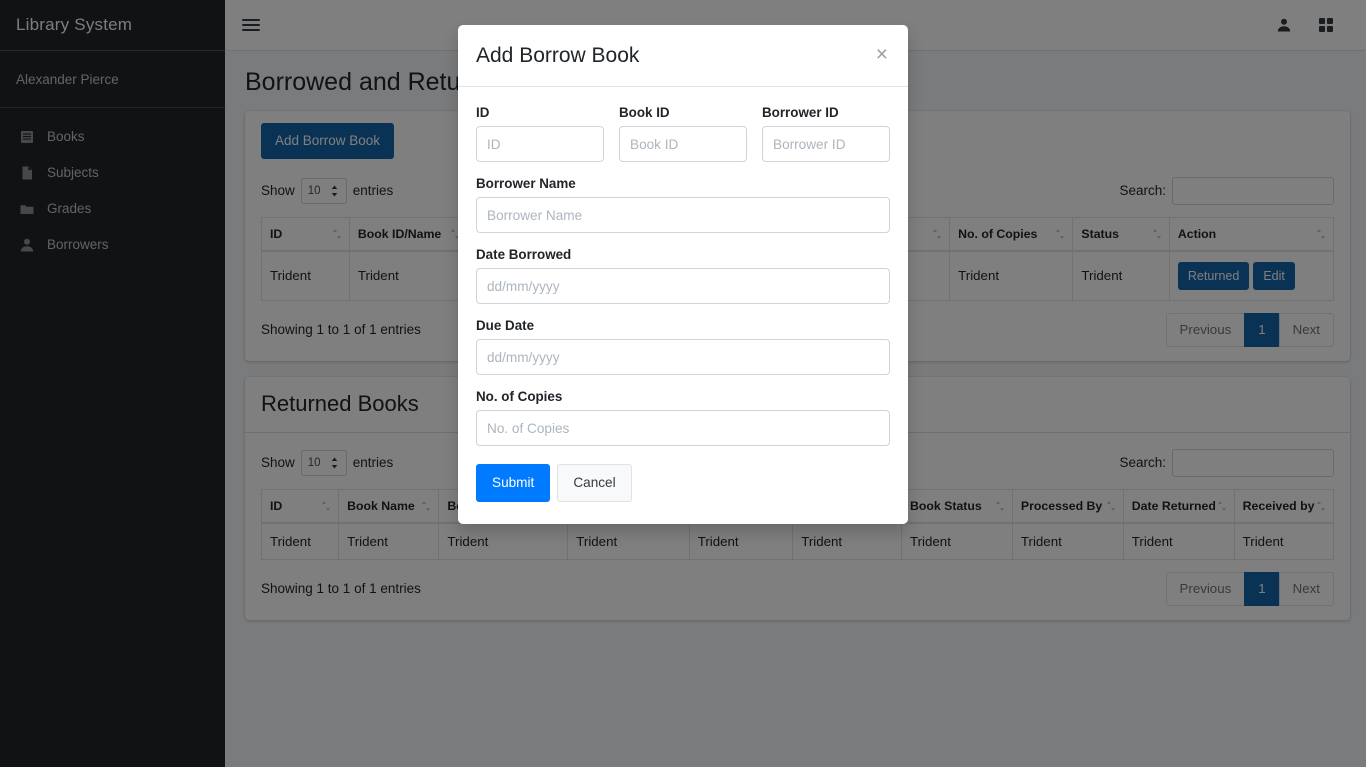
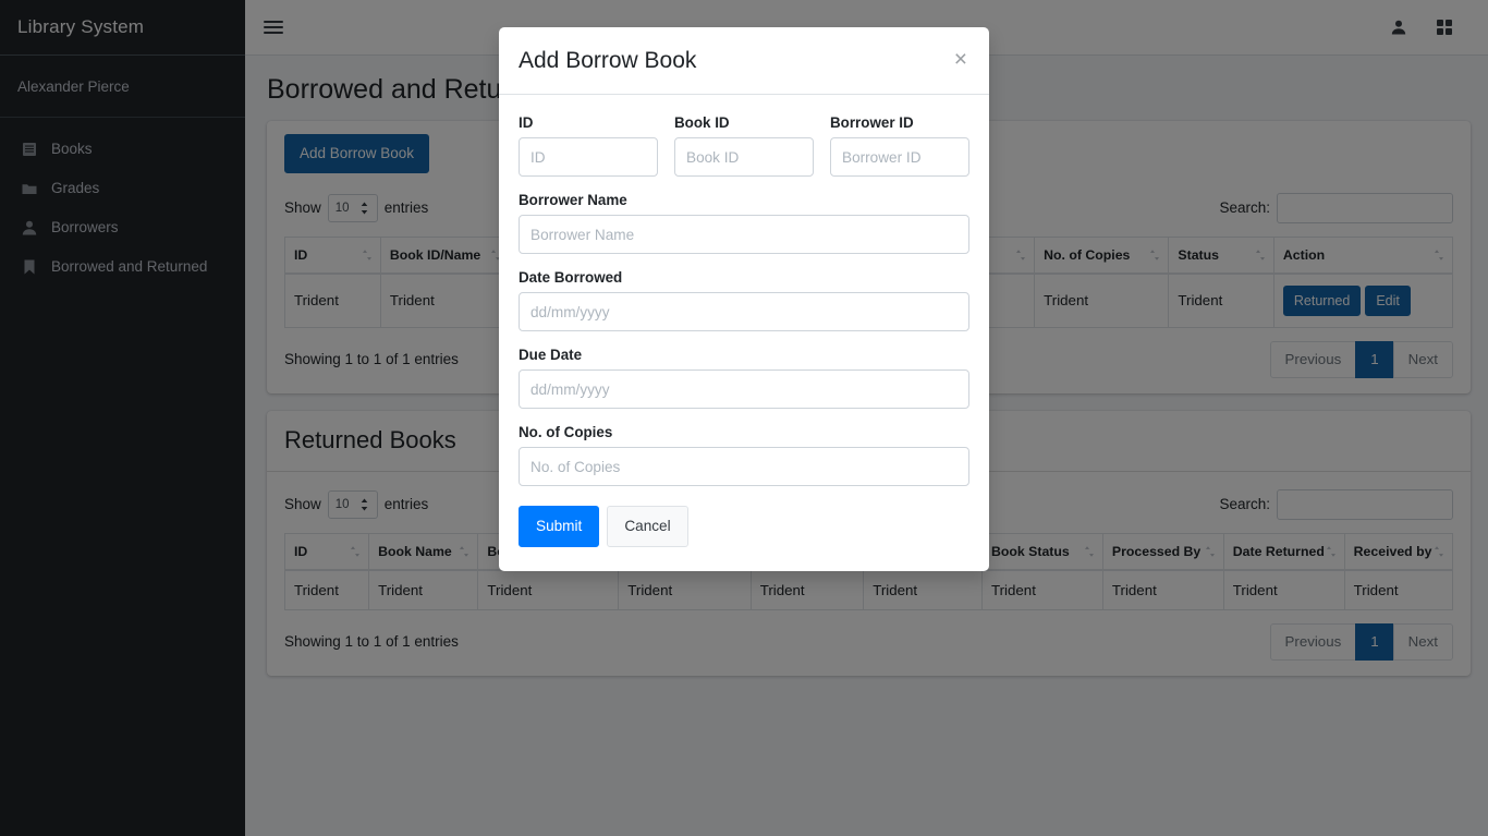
  Library System
  Alexander Pierce
  Books
- Subjects
  Grades
  Borrowers
+ Borrowed and Returned
  Add Borrow Book
  Show
  10
  entries
  Search:
  Showing 1 to 1 of 1 entries
  Previous
  1
  Next
  Returned Books
  Show
  10
  entries
  Search:
  Trident	Trident	Trident	Trident	Trident	Trident	Trident	Trident	Trident	Trident
  Showing 1 to 1 of 1 entries
  Previous
  1
  Next
  Add Borrow Book
  ×
  ID
  ID
  Book ID
  Book ID
  Borrower ID
  Borrower ID
  Borrower Name
  Borrower Name
  Date Borrowed
  dd/mm/yyyy
  Due Date
  dd/mm/yyyy
  No. of Copies
  No. of Copies
  Submit
  Cancel
